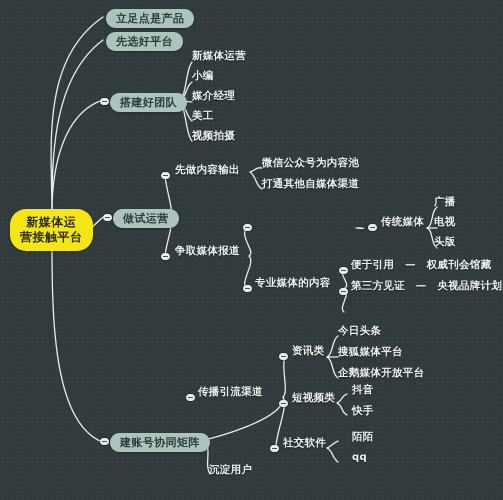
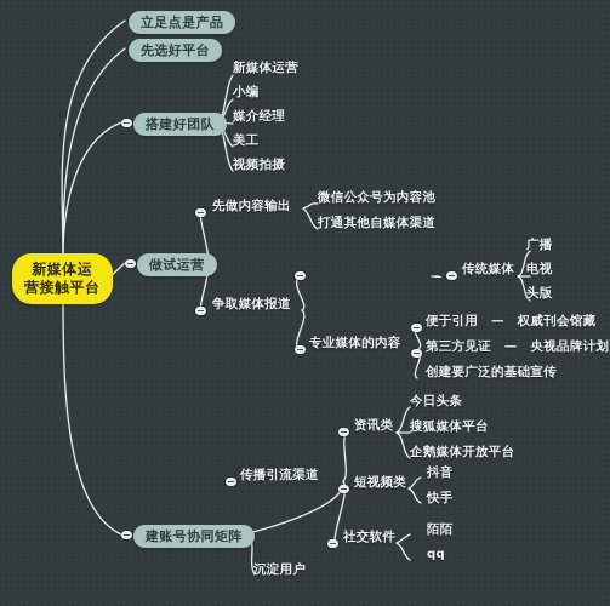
  新媒体运
  营接触平台
  立足点是产品
  先选好平台
  搭建好团队
  做试运营
  建账号协同矩阵
  新媒体运营
  小编
  媒介经理
  美工
  视频拍摄
  先做内容输出
  微信公众号为内容池
  打通其他自媒体渠道
  争取媒体报道
  传统媒体
  广播
  电视
  头版
  专业媒体的内容
  便于引用 — 权威刊会馆藏
  第三方见证 — 央视品牌计划
+ 创建要广泛的基础宣传
  传播引流渠道
  资讯类
  今日头条
  搜狐媒体平台
  企鹅媒体开放平台
  短视频类
  抖音
  快手
  社交软件
  陌陌
  qq
  沉淀用户
